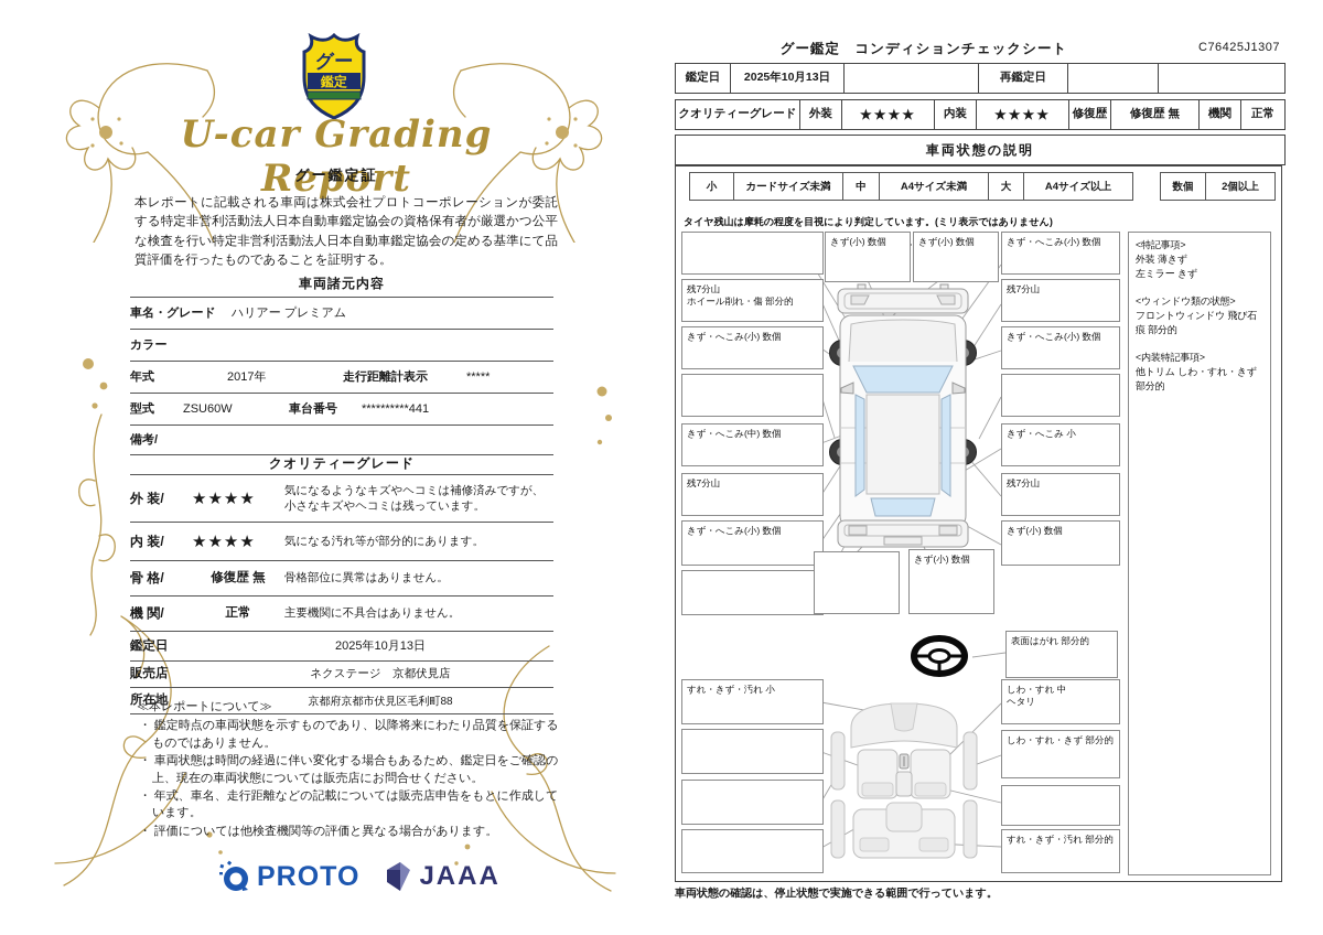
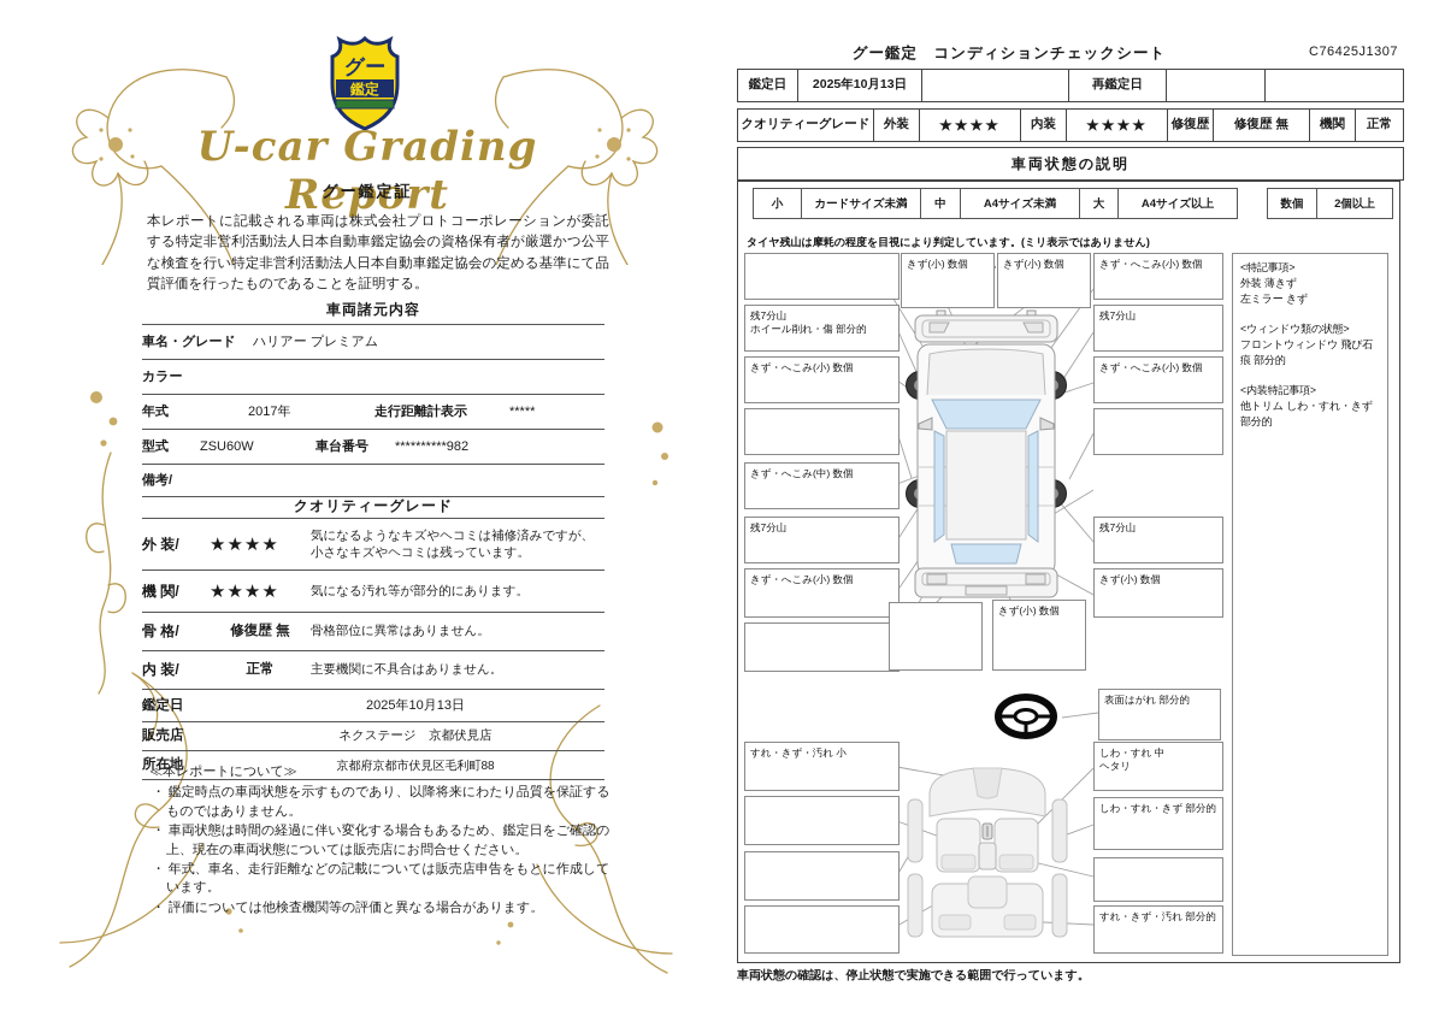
  グー
  鑑定
  U-car Grading Report
  グー鑑定証
  本レポートに記載される車両は株式会社プロトコーポレーションが委託する特定非営利活動法人日本自動車鑑定協会の資格保有者が厳選かつ公平な検査を行い特定非営利活動法人日本自動車鑑定協会の定める基準にて品質評価を行ったものであることを証明する。
  車両諸元内容
  車名・グレード
  ハリアー プレミアム
  カラー
  年式
  2017年
  走行距離計表示
  *****
  型式
  ZSU60W
  車台番号
- **********441
+ **********982
  備考/
  クオリティーグレード
  外 装/
  ★★★★
  気になるようなキズやヘコミは補修済みですが、小さなキズやヘコミは残っています。
- 内 装/
+ 機 関/
  ★★★★
  気になる汚れ等が部分的にあります。
  骨 格/
  修復歴 無
  骨格部位に異常はありません。
- 機 関/
+ 内 装/
  正常
  主要機関に不具合はありません。
  鑑定日
  2025年10月13日
  販売店
  ネクステージ 京都伏見店
  所在地
  京都府京都市伏見区毛利町88
  ≪本レポートについて≫
  ・ 鑑定時点の車両状態を示すものであり、以降将来にわたり品質を保証するものではありません。
  ・ 車両状態は時間の経過に伴い変化する場合もあるため、鑑定日をご確認の上、現在の車両状態については販売店にお問合せください。
  ・ 年式、車名、走行距離などの記載については販売店申告をもとに作成しています。
  ・ 評価については他検査機関等の評価と異なる場合があります。
- PROTO
- JAAA
  グー鑑定 コンディションチェックシート
  C76425J1307
  鑑定日
  2025年10月13日
  再鑑定日
  クオリティーグレード
  外装
  ★★★★
  内装
  ★★★★
  修復歴
  修復歴 無
  機関
  正常
  車両状態の説明
  小
  カードサイズ未満
  中
  A4サイズ未満
  大
  A4サイズ以上
  数個
  2個以上
  タイヤ残山は摩耗の程度を目視により判定しています。(ミリ表示ではありません)
  残7分山
  ホイール削れ・傷 部分的
  きず・へこみ(小) 数個
  きず・へこみ(中) 数個
  残7分山
  きず・へこみ(小) 数個
  きず(小) 数個
  きず(小) 数個
  きず・へこみ(小) 数個
  残7分山
  きず・へこみ(小) 数個
- きず・へこみ 小
  残7分山
  きず(小) 数個
  きず(小) 数個
  表面はがれ 部分的
  すれ・きず・汚れ 小
  しわ・すれ 中
  ヘタリ
  しわ・すれ・きず 部分的
  すれ・きず・汚れ 部分的
  <特記事項>
  外装 薄きず
  左ミラー きず
  <ウィンドウ類の状態>
  フロントウィンドウ 飛び石痕 部分的
  <内装特記事項>
  他トリム しわ・すれ・きず 部分的
  車両状態の確認は、停止状態で実施できる範囲で行っています。
